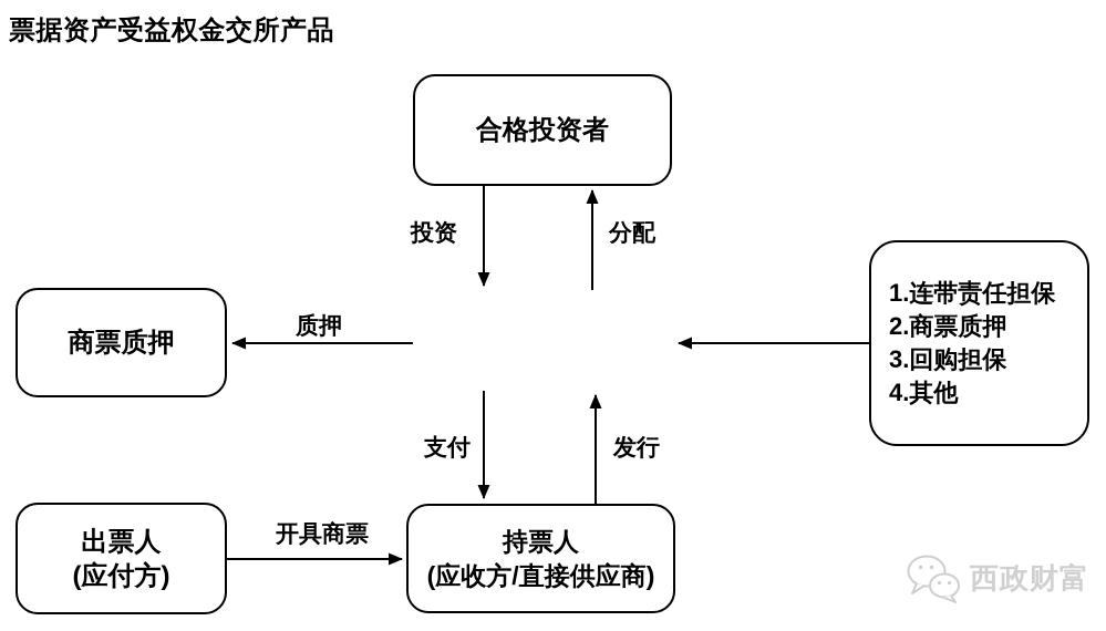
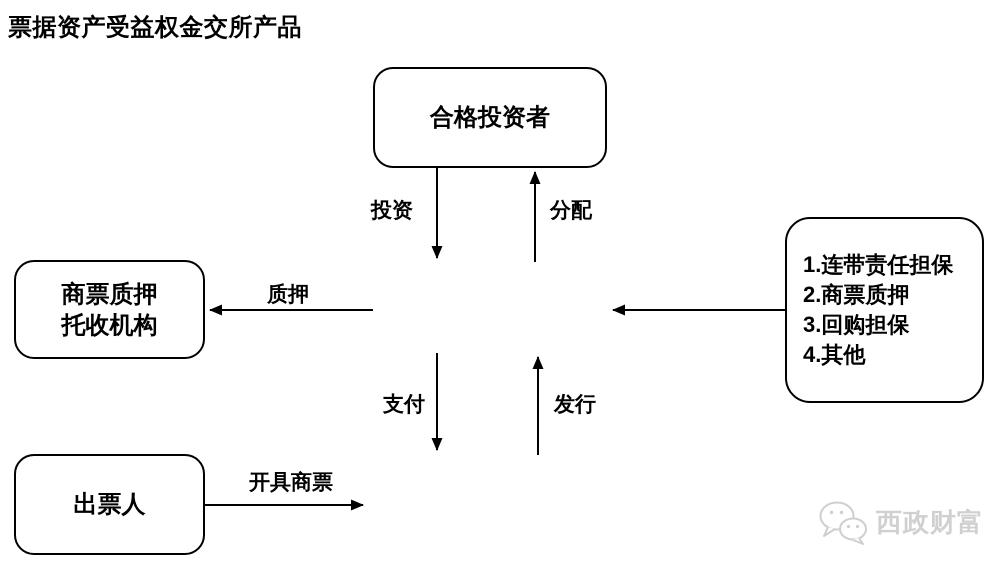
  票据资产受益权金交所产品
  合格投资者
  商票质押
+ 托收机构
  1.连带责任担保
  2.商票质押
  3.回购担保
  4.其他
  出票人
- (应付方)
- 持票人
- (应收方/直接供应商)
  投资
  分配
  质押
  支付
  发行
  开具商票
  西政财富
